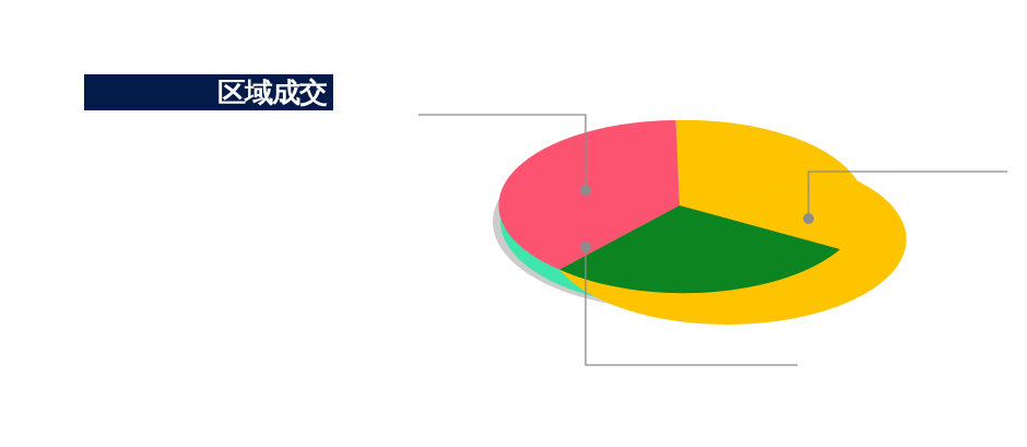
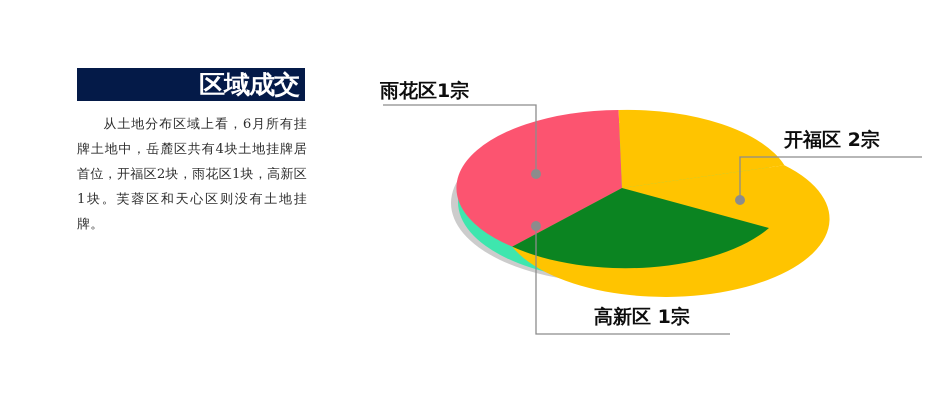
  区域成交
+ 从土地分布区域上看，6月所有挂牌土地中，岳麓区共有4块土地挂牌居首位，开福区2块，雨花区1块，高新区1块。芙蓉区和天心区则没有土地挂牌。
+ 雨花区1宗
+ 开福区 2宗
+ 高新区 1宗
